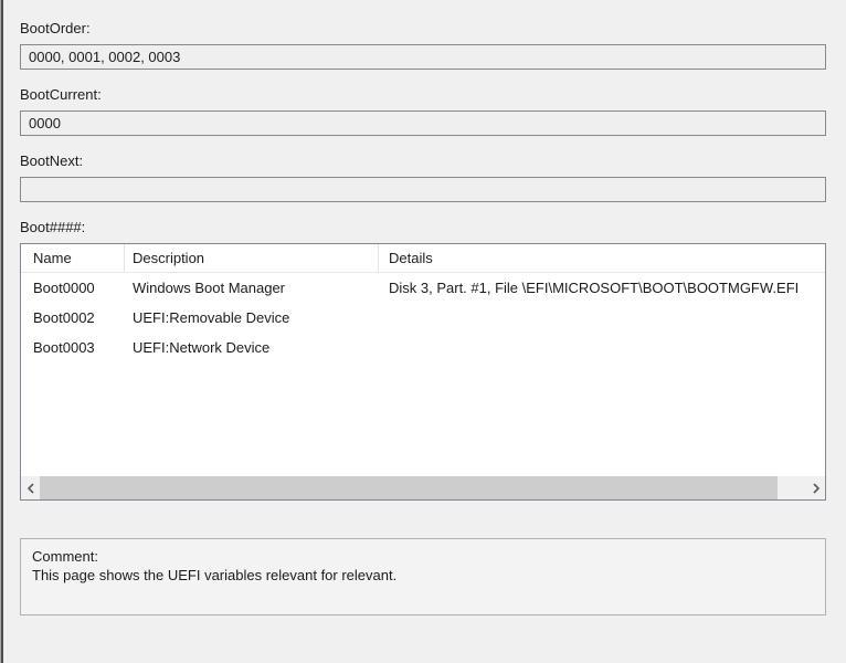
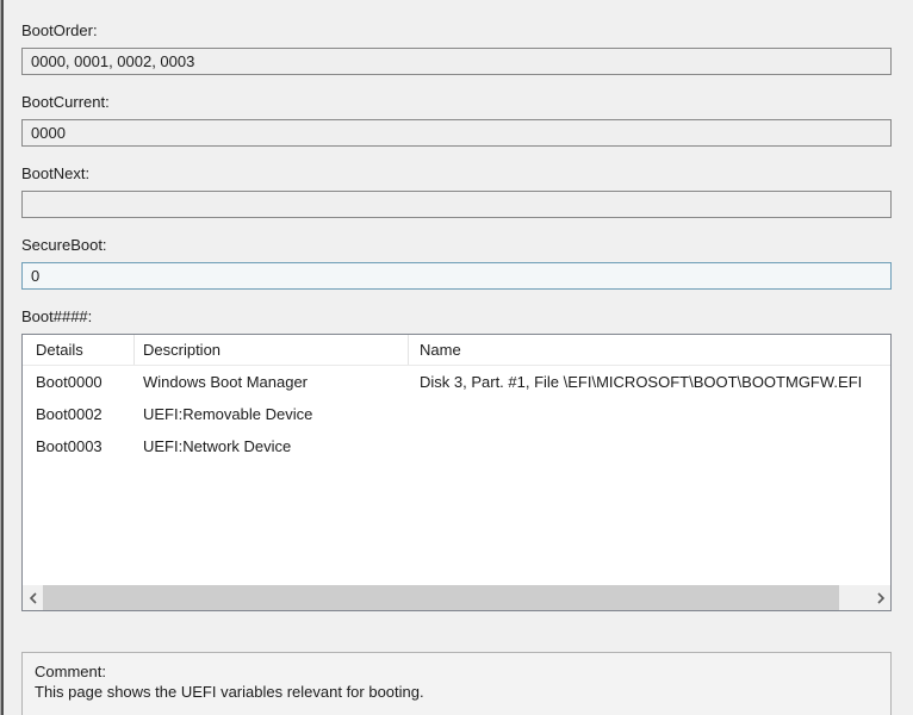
  BootOrder:
  0000, 0001, 0002, 0003
  BootCurrent:
  0000
  BootNext:
+ SecureBoot:
+ 0
  Boot####:
- Name
+ Details
  Description
- Details
+ Name
  Boot0000
  Windows Boot Manager
  Disk 3, Part. #1, File \EFI\MICROSOFT\BOOT\BOOTMGFW.EFI
  Boot0002
  UEFI:Removable Device
  Boot0003
  UEFI:Network Device
  Comment:
- This page shows the UEFI variables relevant for relevant.
+ This page shows the UEFI variables relevant for booting.
